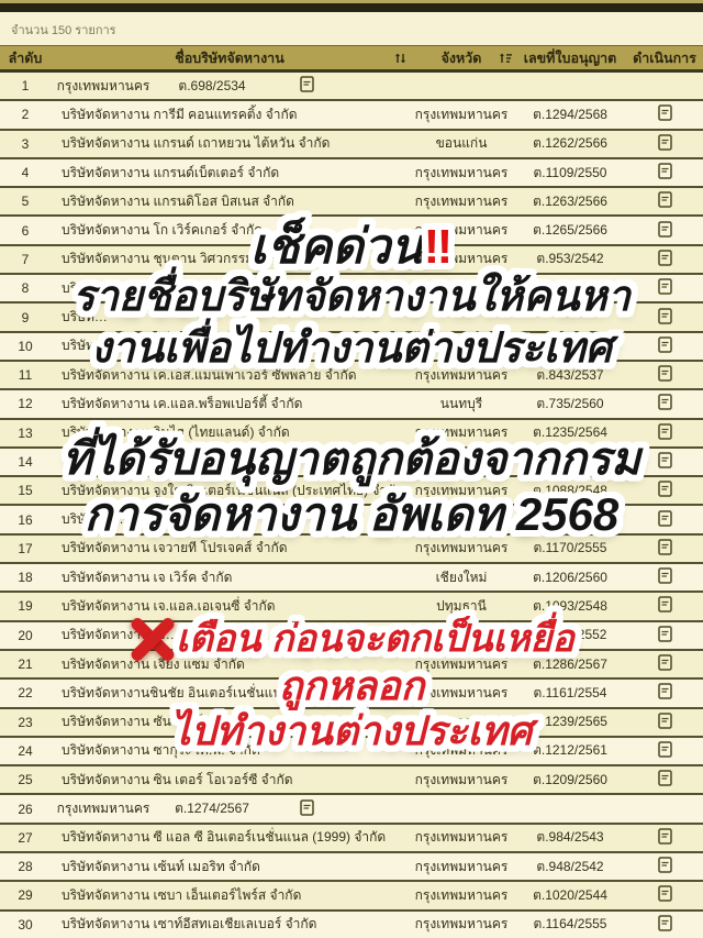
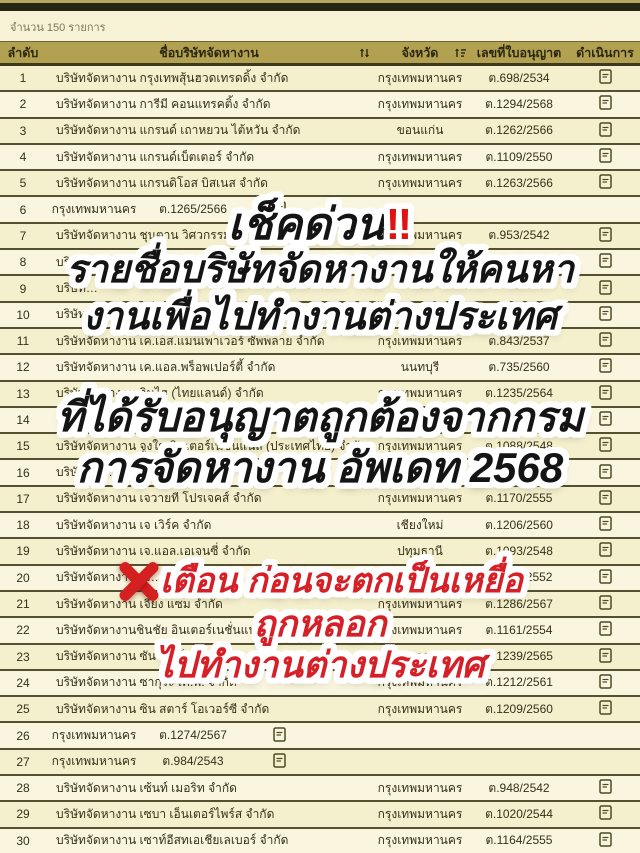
  จำนวน 150 รายการ
  ลำดับ
  ชื่อบริษัทจัดหางาน
  จังหวัด
  เลขที่ใบอนุญาต
  ดำเนินการ
  1
+ บริษัทจัดหางาน กรุงเทพสุ้นฮวดเทรดดิ้ง จำกัด
  กรุงเทพมหานคร
  ต.698/2534
  2
  บริษัทจัดหางาน การีมี คอนแทรคติ้ง จำกัด
  กรุงเทพมหานคร
  ต.1294/2568
  3
  บริษัทจัดหางาน แกรนด์ เถาหยวน ไต้หวัน จำกัด
  ขอนแก่น
  ต.1262/2566
  4
  บริษัทจัดหางาน แกรนด์เบ็ตเตอร์ จำกัด
  กรุงเทพมหานคร
  ต.1109/2550
  5
  บริษัทจัดหางาน แกรนดิโอส บิสเนส จำกัด
  กรุงเทพมหานคร
  ต.1263/2566
  6
- บริษัทจัดหางาน โก เวิร์คเกอร์ จำกัด
  กรุงเทพมหานคร
  ต.1265/2566
  7
  บริษัทจัดหางาน ชุนตาน วิศวกรรม จำกัด
  กรุงเทพมหานคร
  ต.953/2542
  8
  บริษัทจัดหางาน ดับ…เตอร์เนชั่น…
  กรุงเทพมหานคร
  ต.959/2542
  9
  บริษัท…
  10
  บริษัทจัด…
  11
  บริษัทจัดหางาน เค.เอส.แมนเพาเวอร์ ซัพพลาย จำกัด
  กรุงเทพมหานคร
  ต.843/2537
  12
  บริษัทจัดหางาน เค.แอล.พร็อพเปอร์ตี้ จำกัด
  นนทบุรี
  ต.735/2560
  13
  บริษัทจัดหางาน จินไฮ (ไทยแลนด์) จำกัด
  กรุงเทพมหานคร
  ต.1235/2564
  14
  15
  บริษัทจัดหางาน จูงใช อินเตอร์เนชั่นแนล (ประเทศไทย) จำกัด
  กรุงเทพมหานคร
  ต.1088/2548
  16
  บริษัทจัด…
  17
  บริษัทจัดหางาน เจวายที โปรเจคส์ จำกัด
  กรุงเทพมหานคร
  ต.1170/2555
  18
  บริษัทจัดหางาน เจ เวิร์ค จำกัด
  เชียงใหม่
  ต.1206/2560
  19
  บริษัทจัดหางาน เจ.แอล.เอเจนซี่ จำกัด
  ปทุมธานี
  ต.1093/2548
  20
  บริษัทจัดหาชั่นแนล จำกัด
  กรุงเทพมหานคร
  ต.1133/2552
  21
  บริษัทจัดหางาน เจียง แซม จำกัด
  กรุงเทพมหานคร
  ต.1286/2567
  22
  บริษัทจัดหางานชินชัย อินเตอร์เนชั่นแนล จำกัด
  กรุงเทพมหานคร
  ต.1161/2554
  23
  บริษัทจัดหางาน ซันโกลด์ เท…
  นครราชสีมา
  ต.1239/2565
  24
  บริษัทจัดหางาน ซากุระ เค.พี. จำกัด
  กรุงเทพมหานคร
  ต.1212/2561
  25
- บริษัทจัดหางาน ซิน เตอร์ โอเวอร์ซี จำกัด
+ บริษัทจัดหางาน ซิน สตาร์ โอเวอร์ซี จำกัด
  กรุงเทพมหานคร
  ต.1209/2560
  26
  กรุงเทพมหานคร
  ต.1274/2567
  27
- บริษัทจัดหางาน ซี แอล ซี อินเตอร์เนชั่นแนล (1999) จำกัด
  กรุงเทพมหานคร
  ต.984/2543
  28
  บริษัทจัดหางาน เซ้นท์ เมอริท จำกัด
  กรุงเทพมหานคร
  ต.948/2542
  29
  บริษัทจัดหางาน เซบา เอ็นเตอร์ไพร์ส จำกัด
  กรุงเทพมหานคร
  ต.1020/2544
  30
  บริษัทจัดหางาน เซาท์อีสทเอเชียเลเบอร์ จำกัด
  กรุงเทพมหานคร
  ต.1164/2555
  เช็คด่วน‼
  รายชื่อบริษัทจัดหางานให้คนหา
  งานเพื่อไปทำงานต่างประเทศ
  ที่ได้รับอนุญาตถูกต้องจากกรม
  การจัดหางาน อัพเดท 2568
  เตือน ก่อนจะตกเป็นเหยื่อ
  ถูกหลอก
  ไปทำงานต่างประเทศ
